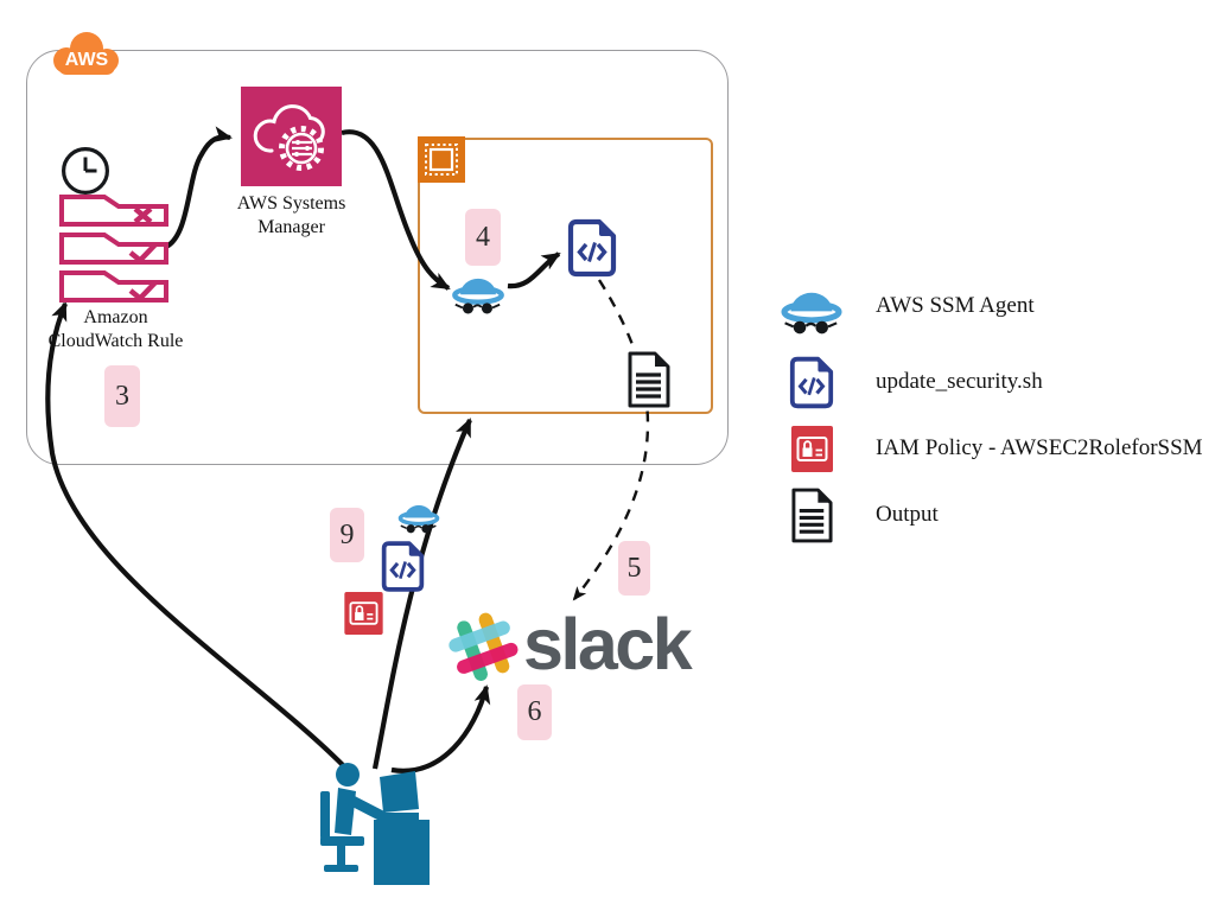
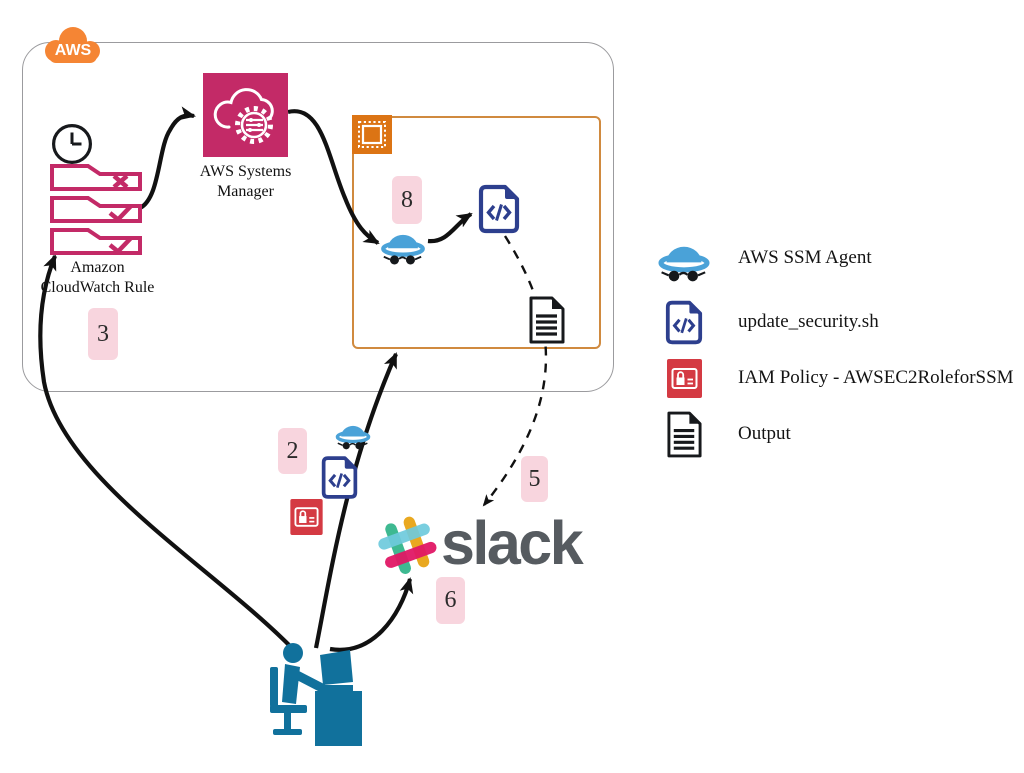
  AWS
  Amazon
  CloudWatch Rule
  AWS Systems
  Manager
- 4
+ 8
  3
- 9
+ 2
  6
  5
  slack
  AWS SSM Agent
  update_security.sh
  IAM Policy - AWSEC2RoleforSSM
  Output
